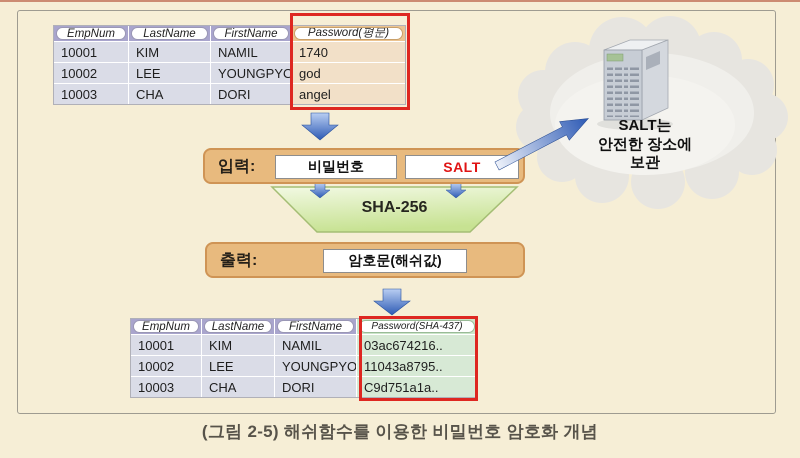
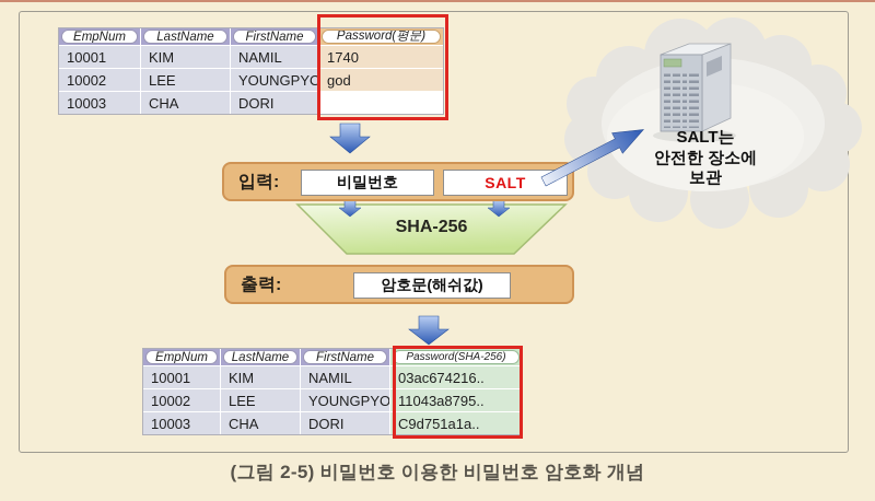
  EmpNum
  LastName
  FirstName
  Password(평문)
  10001
  KIM
  NAMIL
  1740
  10002
  LEE
  YOUNGPYO
  god
  10003
  CHA
  DORI
- angel
  입력:
  비밀번호
  SALT
  SHA-256
  출력:
  암호문(해쉬값)
  EmpNum
  LastName
  FirstName
- Password(SHA-437)
+ Password(SHA-256)
  10001
  KIM
  NAMIL
  03ac674216..
  10002
  LEE
  YOUNGPYO
  11043a8795..
  10003
  CHA
  DORI
  C9d751a1a..
  SALT는
  안전한 장소에
  보관
- (그림 2-5) 해쉬함수를 이용한 비밀번호 암호화 개념
+ (그림 2-5) 비밀번호 이용한 비밀번호 암호화 개념
